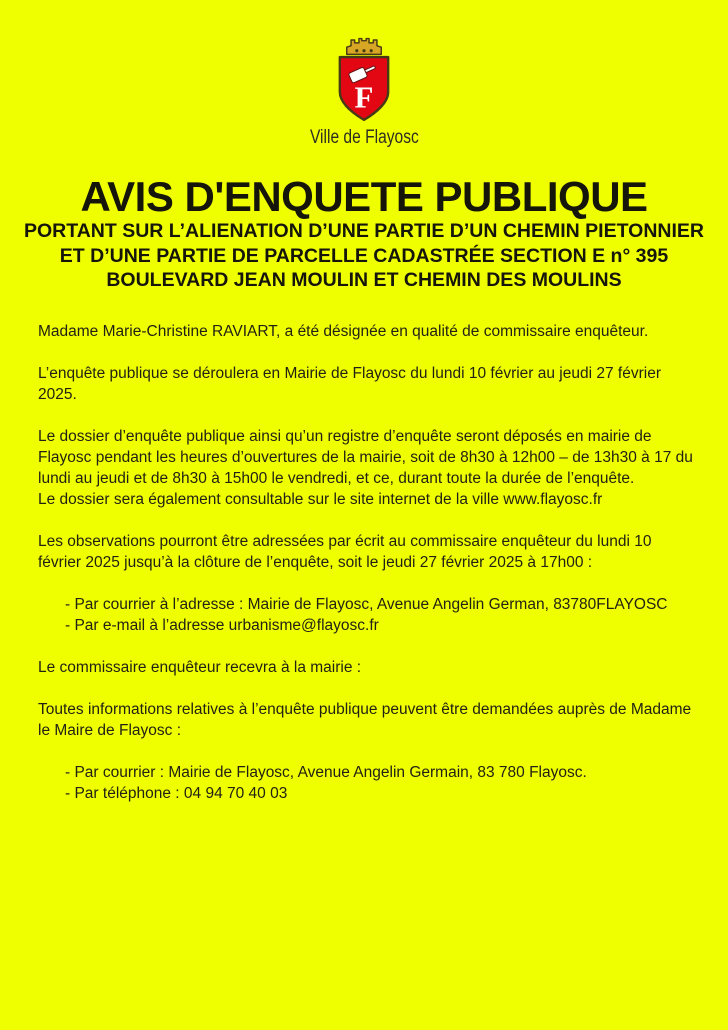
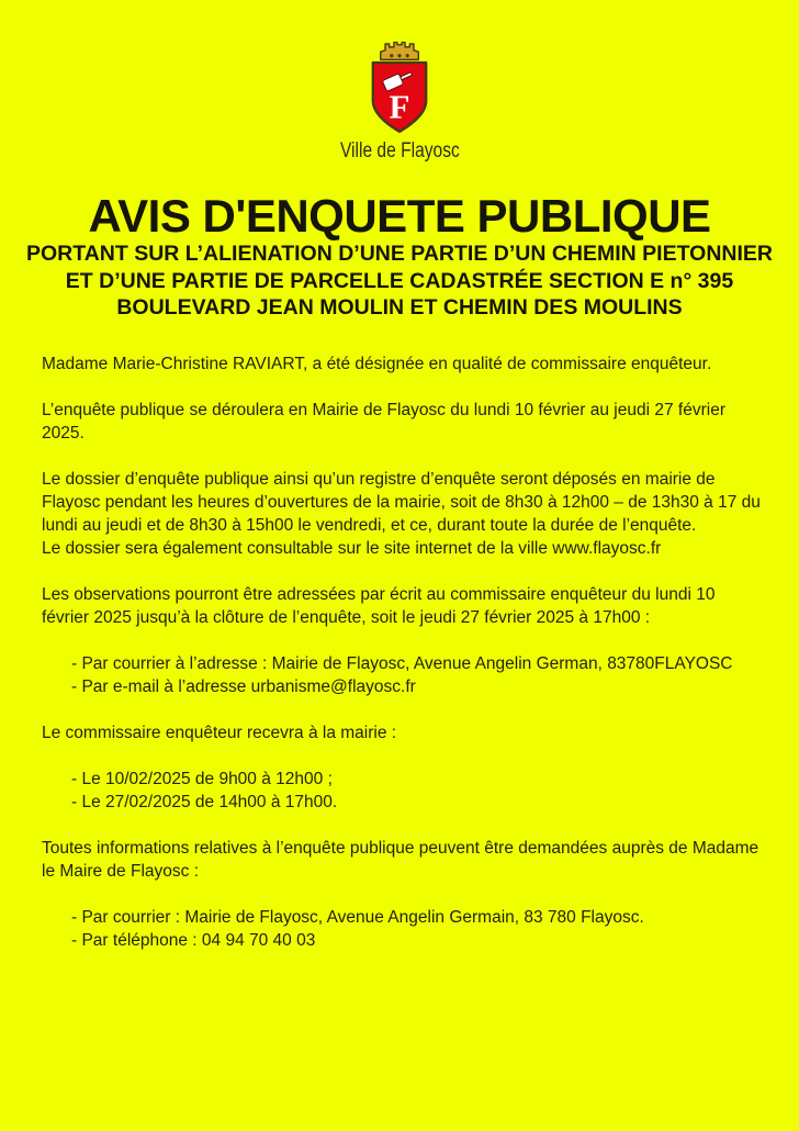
  F
  Ville de Flayosc
  AVIS D'ENQUETE PUBLIQUE
  PORTANT SUR L’ALIENATION D’UNE PARTIE D’UN CHEMIN PIETONNIER
  ET D’UNE PARTIE DE PARCELLE CADASTRÉE SECTION E n° 395
  BOULEVARD JEAN MOULIN ET CHEMIN DES MOULINS
  Madame Marie-Christine RAVIART, a été désignée en qualité de commissaire enquêteur.
  L’enquête publique se déroulera en Mairie de Flayosc du lundi 10 février au jeudi 27 février 2025.
  Le dossier d’enquête publique ainsi qu’un registre d’enquête seront déposés en mairie de Flayosc pendant les heures d’ouvertures de la mairie, soit de 8h30 à 12h00 – de 13h30 à 17 du lundi au jeudi et de 8h30 à 15h00 le vendredi, et ce, durant toute la durée de l’enquête.
  Le dossier sera également consultable sur le site internet de la ville www.flayosc.fr
  Les observations pourront être adressées par écrit au commissaire enquêteur du lundi 10 février 2025 jusqu’à la clôture de l’enquête, soit le jeudi 27 février 2025 à 17h00 :
  - Par courrier à l’adresse : Mairie de Flayosc, Avenue Angelin German, 83780FLAYOSC
  - Par e-mail à l’adresse urbanisme@flayosc.fr
  Le commissaire enquêteur recevra à la mairie :
+ - Le 10/02/2025 de 9h00 à 12h00 ;
+ - Le 27/02/2025 de 14h00 à 17h00.
  Toutes informations relatives à l’enquête publique peuvent être demandées auprès de Madame le Maire de Flayosc :
  - Par courrier : Mairie de Flayosc, Avenue Angelin Germain, 83 780 Flayosc.
  - Par téléphone : 04 94 70 40 03
